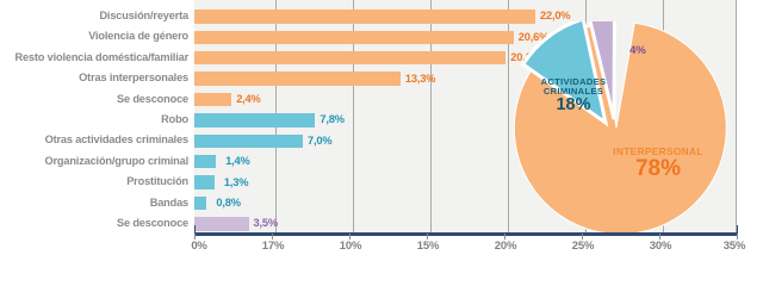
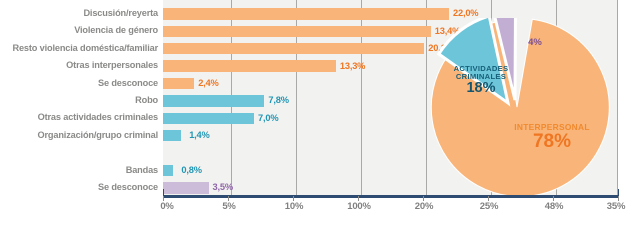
  Discusión/reyerta
  22,0%
  Violencia de género
- 20,6%
+ 13,4%
  Resto violencia doméstica/familiar
  Otras interpersonales
  13,3%
  Se desconoce
  2,4%
  Robo
  7,8%
  Otras actividades criminales
  7,0%
  Organización/grupo criminal
  1,4%
- Prostitución
- 1,3%
  Bandas
  0,8%
  Se desconoce
  3,5%
  INTERPERSONAL
  78%
  ACTIVIDADES
  CRIMINALES
  18%
  4%
  0%
- 17%
+ 5%
  10%
- 15%
+ 100%
  20%
  25%
- 30%
+ 48%
  35%
